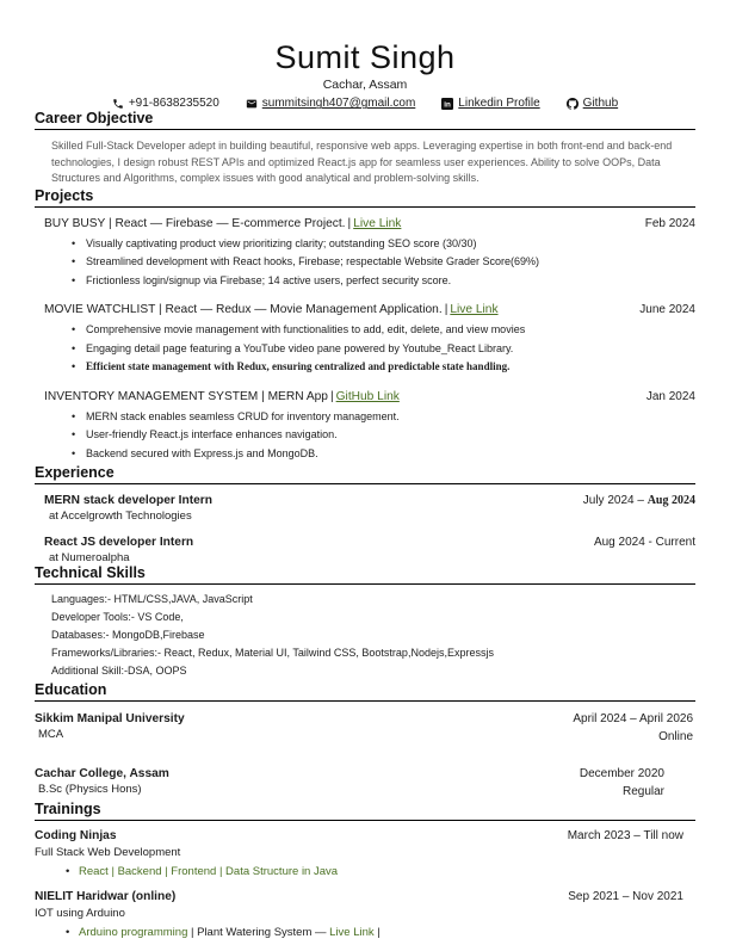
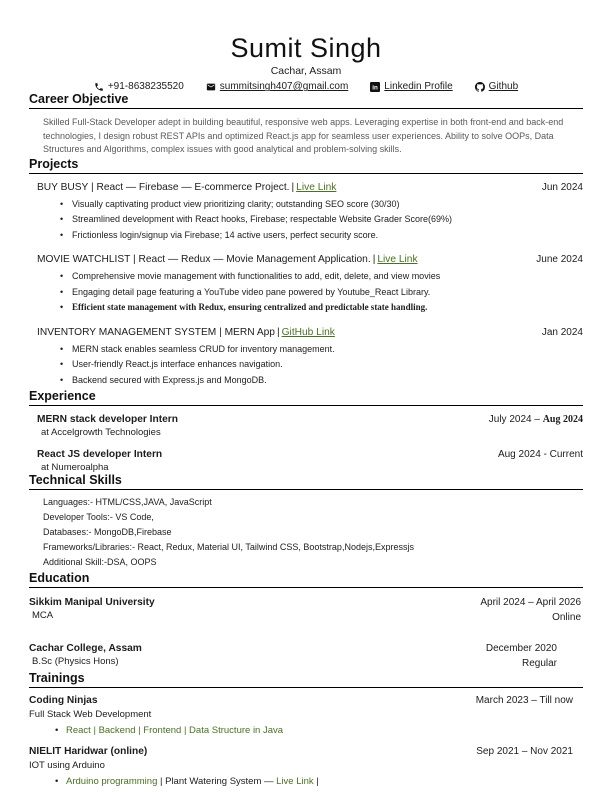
  Sumit Singh
  Cachar, Assam
  +91-8638235520
  summitsingh407@gmail.com
  Linkedin Profile
  Github
  Career Objective
  Skilled Full-Stack Developer adept in building beautiful, responsive web apps. Leveraging expertise in both front-end and back-end technologies, I design robust REST APIs and optimized React.js app for seamless user experiences. Ability to solve OOPs, Data Structures and Algorithms, complex issues with good analytical and problem-solving skills.
  Projects
  BUY BUSY | React — Firebase — E-commerce Project. | Live Link
- Feb 2024
+ Jun 2024
  Visually captivating product view prioritizing clarity; outstanding SEO score (30/30)
  Streamlined development with React hooks, Firebase; respectable Website Grader Score(69%)
  Frictionless login/signup via Firebase; 14 active users, perfect security score.
  MOVIE WATCHLIST | React — Redux — Movie Management Application. | Live Link
  June 2024
  Comprehensive movie management with functionalities to add, edit, delete, and view movies
  Engaging detail page featuring a YouTube video pane powered by Youtube_React Library.
  Efficient state management with Redux, ensuring centralized and predictable state handling.
  INVENTORY MANAGEMENT SYSTEM | MERN App | GitHub Link
  Jan 2024
  MERN stack enables seamless CRUD for inventory management.
  User-friendly React.js interface enhances navigation.
  Backend secured with Express.js and MongoDB.
  Experience
  MERN stack developer Intern
  July 2024 – Aug 2024
  at Accelgrowth Technologies
  React JS developer Intern
  Aug 2024 - Current
  at Numeroalpha
  Technical Skills
  Languages:- HTML/CSS,JAVA, JavaScript
  Developer Tools:- VS Code,
  Databases:- MongoDB,Firebase
  Frameworks/Libraries:- React, Redux, Material UI, Tailwind CSS, Bootstrap,Nodejs,Expressjs
  Additional Skill:-DSA, OOPS
  Education
  Sikkim Manipal University
  MCA
  April 2024 – April 2026
  Online
  Cachar College, Assam
  B.Sc (Physics Hons)
  December 2020
  Regular
  Trainings
  Coding Ninjas
  March 2023 – Till now
  Full Stack Web Development
  React | Backend | Frontend | Data Structure in Java
  NIELIT Haridwar (online)
  Sep 2021 – Nov 2021
  IOT using Arduino
  Arduino programming | Plant Watering System — Live Link |
